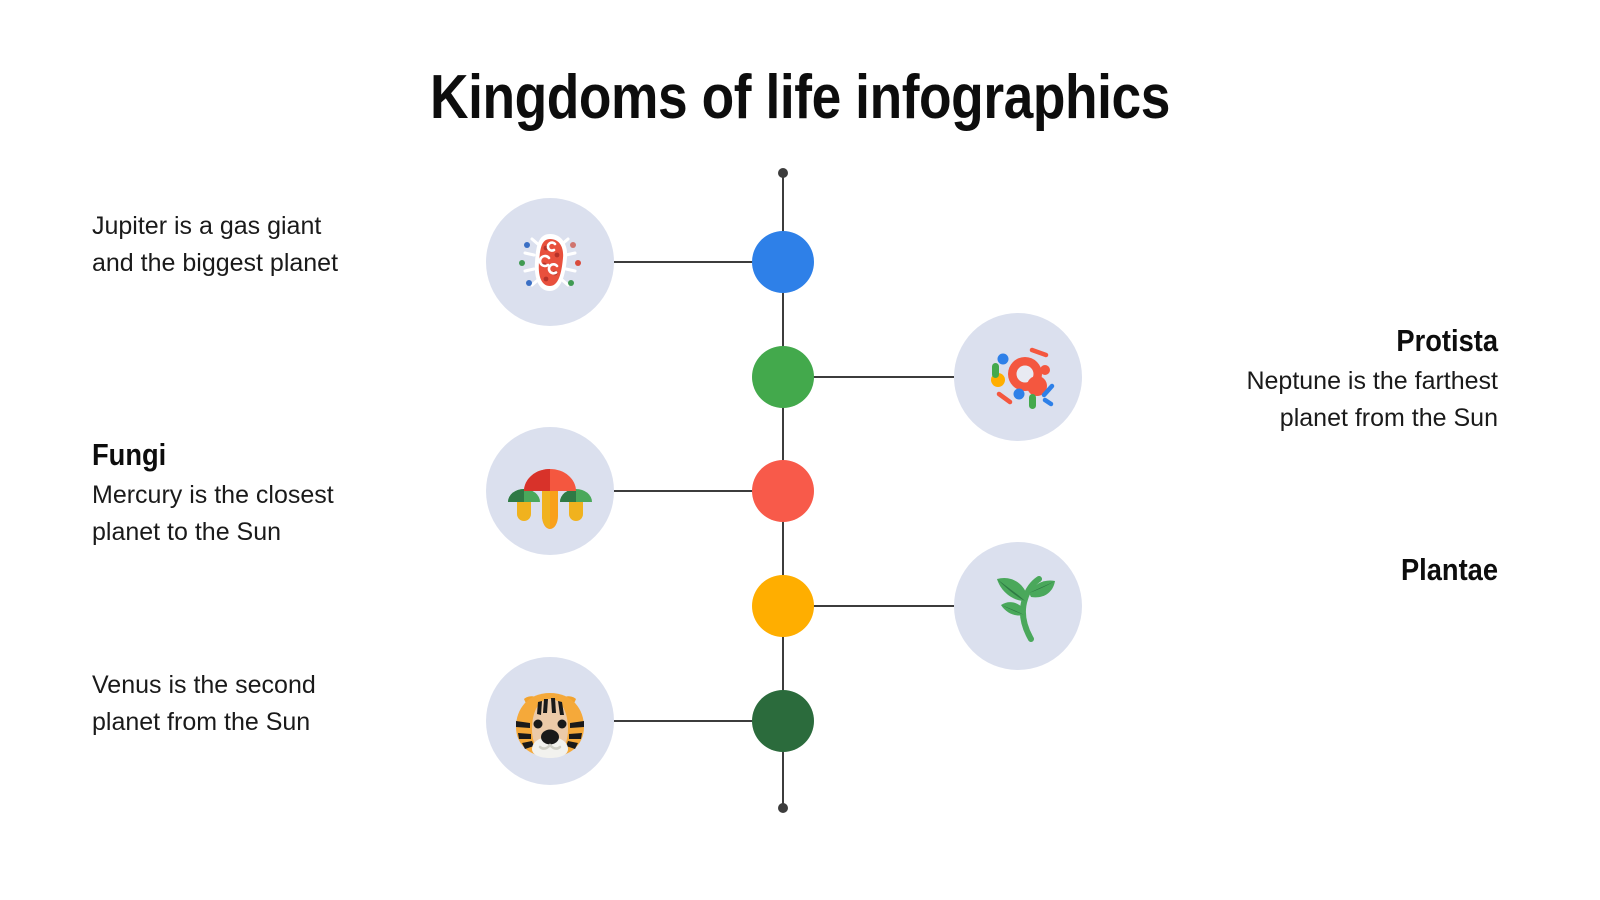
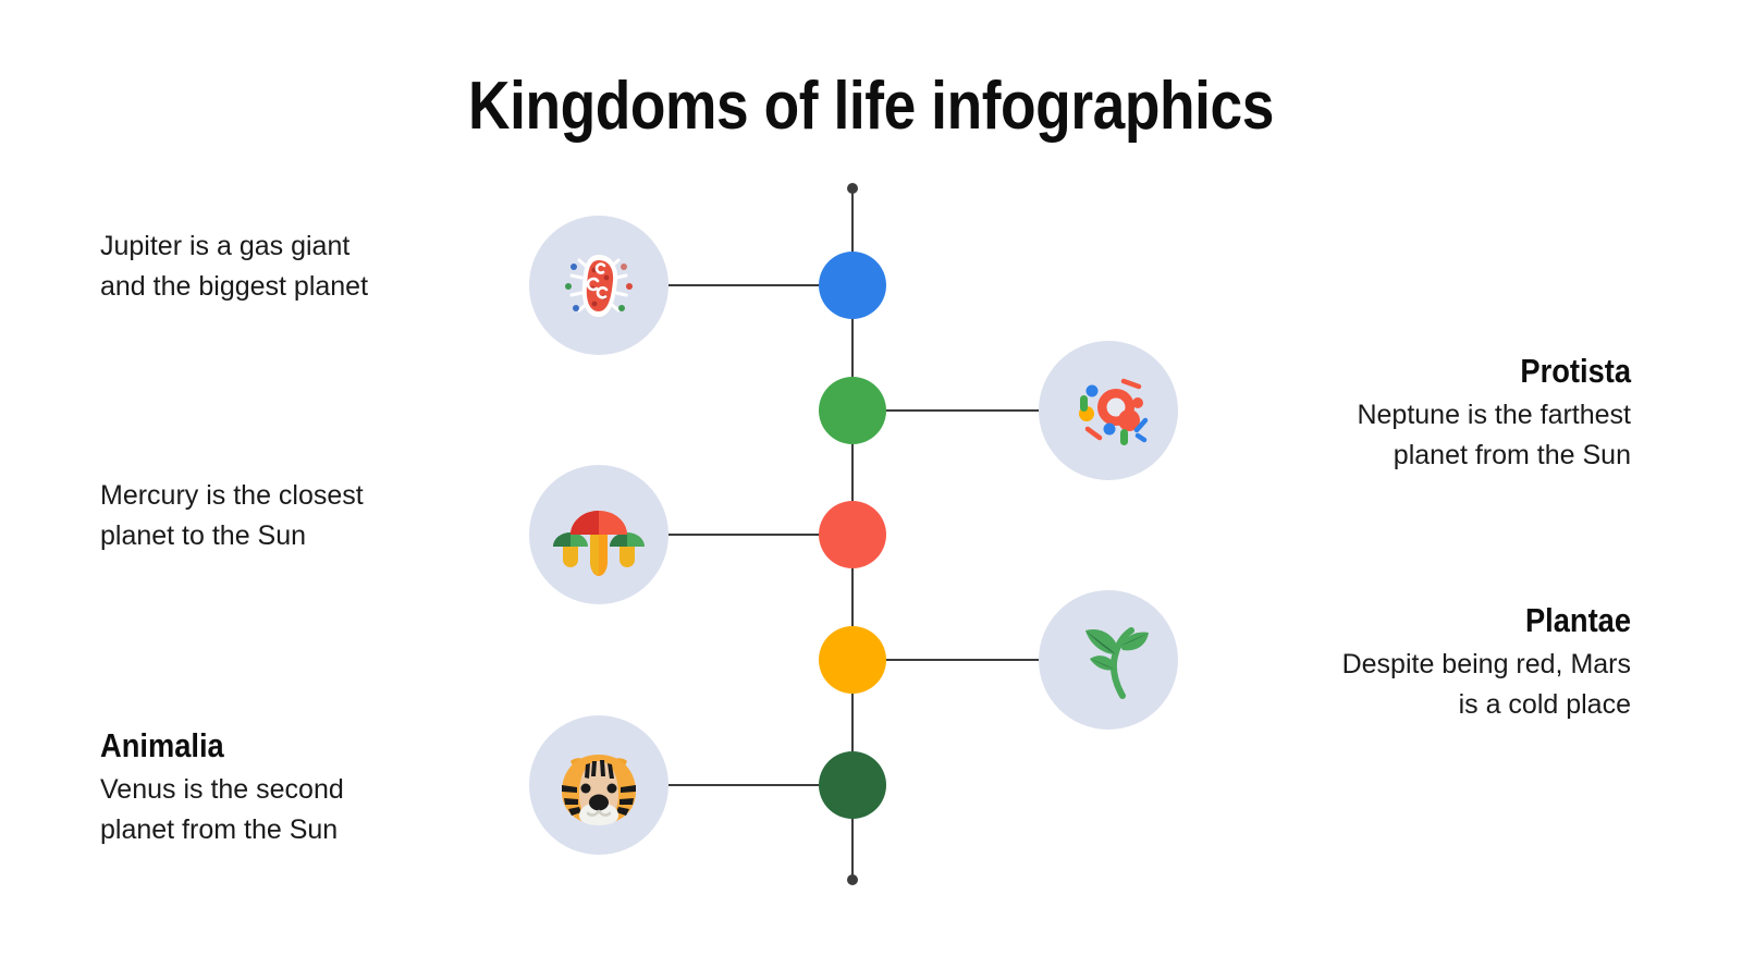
  Kingdoms of life infographics
  Jupiter is a gas giant
  and the biggest planet
  Protista
  Neptune is the farthest
  planet from the Sun
- Fungi
  Mercury is the closest
  planet to the Sun
  Plantae
+ Despite being red, Mars
+ is a cold place
+ Animalia
  Venus is the second
  planet from the Sun
